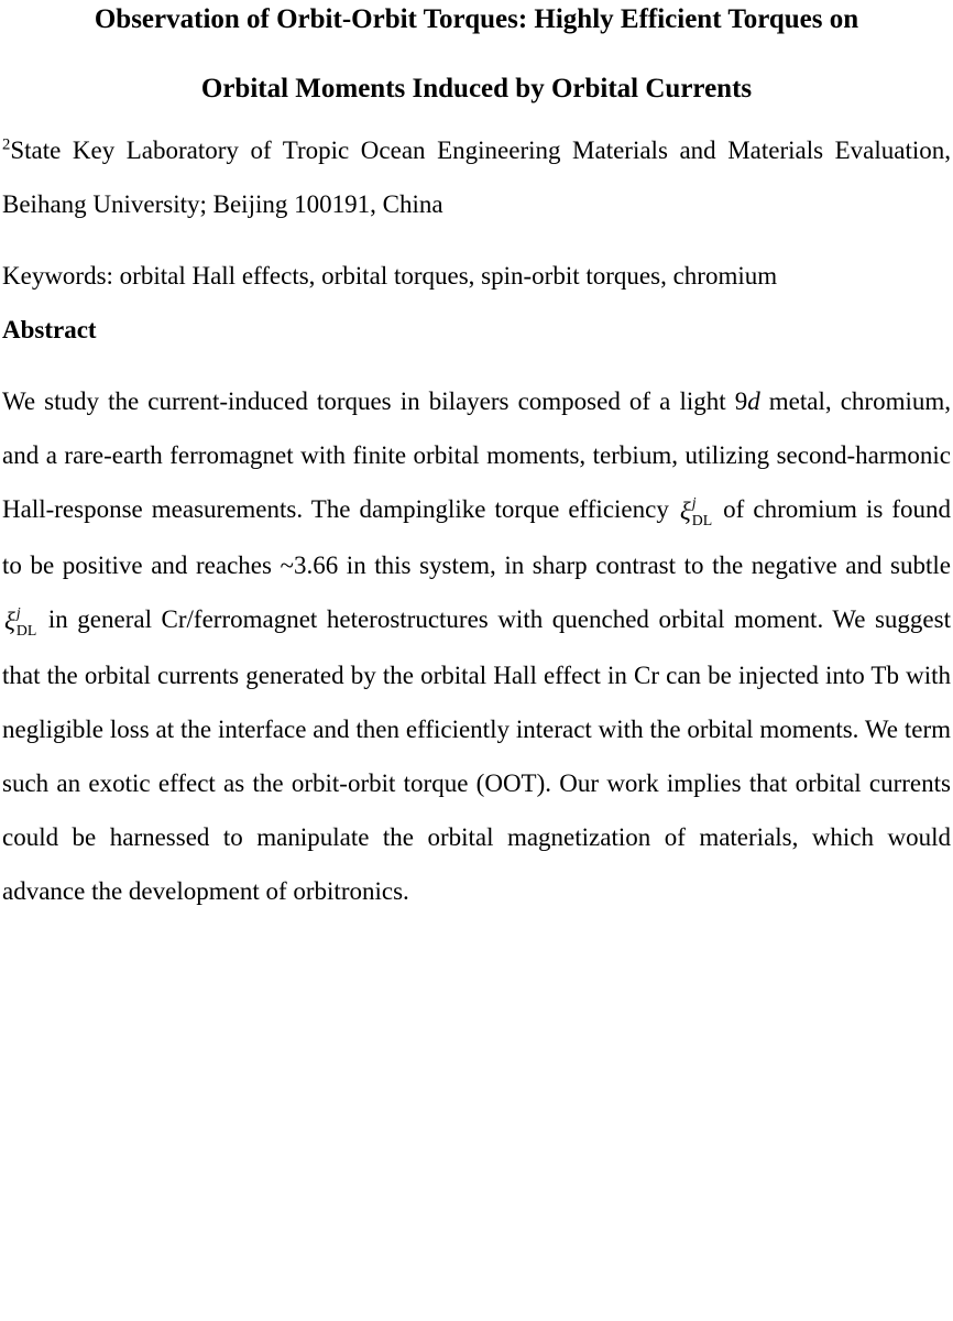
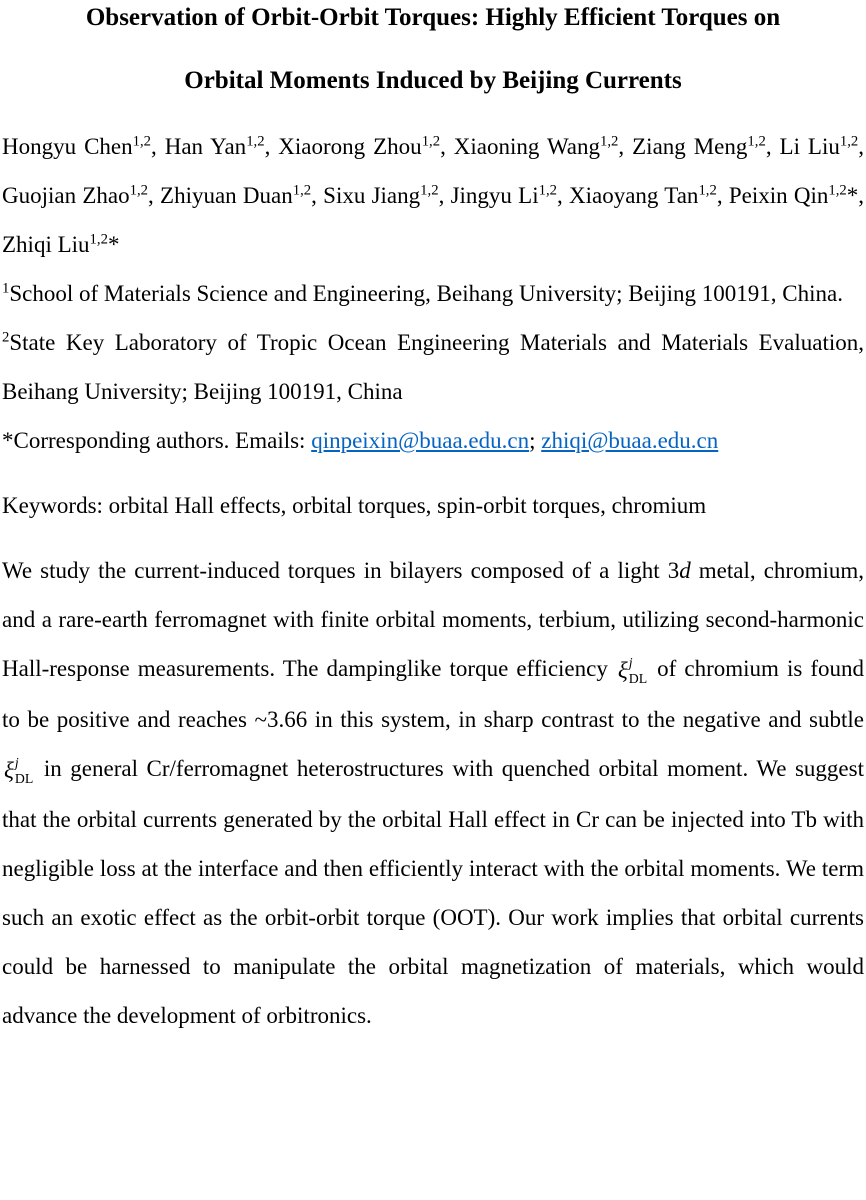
  Observation of Orbit-Orbit Torques: Highly Efficient Torques on
- Orbital Moments Induced by Orbital Currents
+ Orbital Moments Induced by Beijing Currents
+ Hongyu Chen1,2, Han Yan1,2, Xiaorong Zhou1,2, Xiaoning Wang1,2, Ziang Meng1,2, Li Liu1,2, Guojian Zhao1,2, Zhiyuan Duan1,2, Sixu Jiang1,2, Jingyu Li1,2, Xiaoyang Tan1,2, Peixin Qin1,2*, Zhiqi Liu1,2*
+ 1School of Materials Science and Engineering, Beihang University; Beijing 100191, China.
  2State Key Laboratory of Tropic Ocean Engineering Materials and Materials Evaluation, Beihang University; Beijing 100191, China
+ *Corresponding authors. Emails: qinpeixin@buaa.edu.cn; zhiqi@buaa.edu.cn
  Keywords: orbital Hall effects, orbital torques, spin-orbit torques, chromium
- Abstract
- We study the current-induced torques in bilayers composed of a light 9d metal, chromium, and a rare-earth ferromagnet with finite orbital moments, terbium, utilizing second-harmonic Hall-response measurements. The dampinglike torque efficiency
+ We study the current-induced torques in bilayers composed of a light 3d metal, chromium, and a rare-earth ferromagnet with finite orbital moments, terbium, utilizing second-harmonic Hall-response measurements. The dampinglike torque efficiency
  ξ
  j
  DL
  of chromium is found to be positive and reaches ~3.66 in this system, in sharp contrast to the negative and subtle
  ξ
  j
  DL
  in general Cr/ferromagnet heterostructures with quenched orbital moment. We suggest that the orbital currents generated by the orbital Hall effect in Cr can be injected into Tb with negligible loss at the interface and then efficiently interact with the orbital moments. We term such an exotic effect as the orbit-orbit torque (OOT). Our work implies that orbital currents could be harnessed to manipulate the orbital magnetization of materials, which would advance the development of orbitronics.
